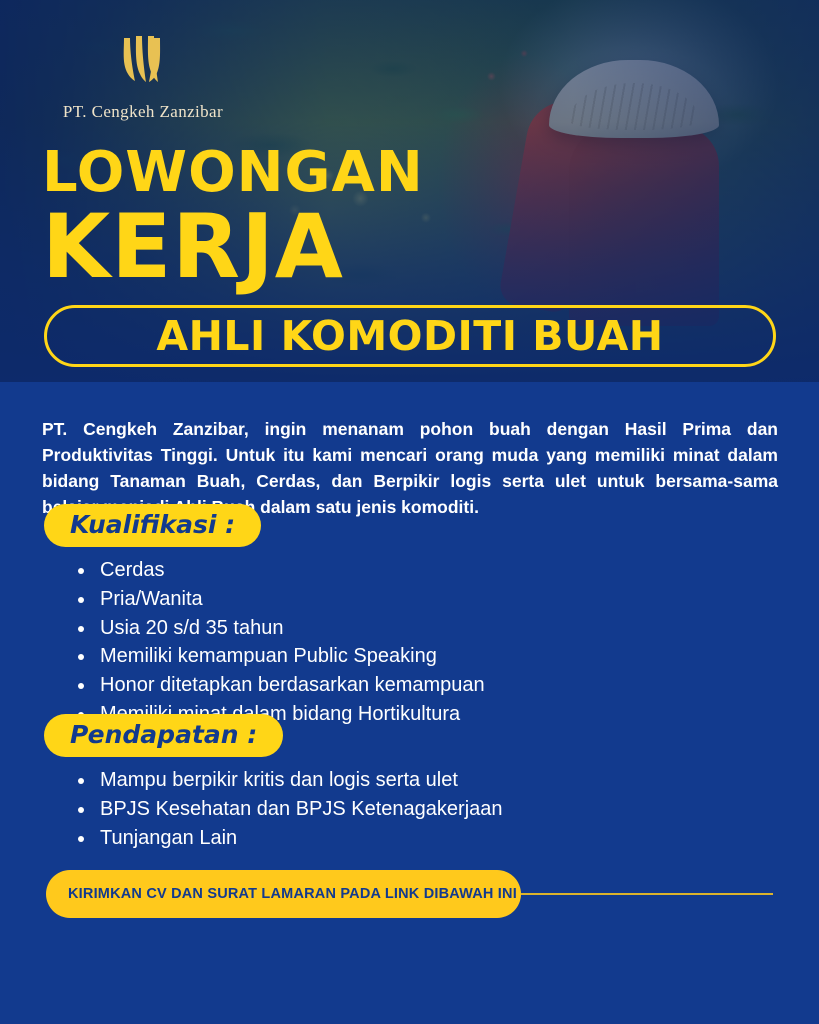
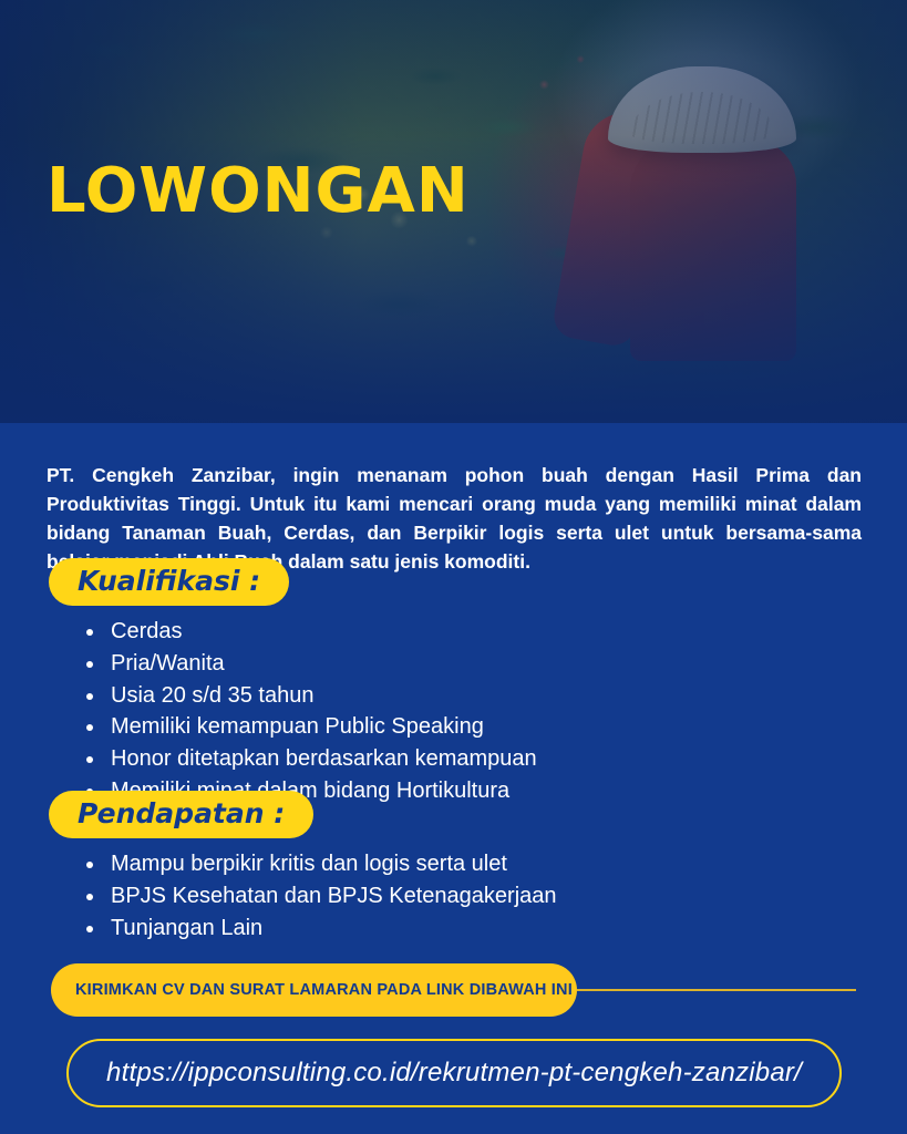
- PT. Cengkeh Zanzibar
  LOWONGAN
- KERJA
- AHLI KOMODITI BUAH
  PT. Cengkeh Zanzibar, ingin menanam pohon buah dengan Hasil Prima dan Produktivitas Tinggi. Untuk itu kami mencari orang muda yang memiliki minat dalam bidang Tanaman Buah, Cerdas, dan Berpikir logis serta ulet untuk bersama-sama b dalam satu jenis komoditi.
  Kualifikasi :
  Cerdas
  Pria/Wanita
  Usia 20 s/d 35 tahun
  Memiliki kemampuan Public Speaking
  Honor ditetapkan berdasarkan kemampuan
  Pendapatan :
  Mampu berpikir kritis dan logis serta ulet
  BPJS Kesehatan dan BPJS Ketenagakerjaan
  Tunjangan Lain
  KIRIMKAN CV DAN SURAT LAMARAN PADA LINK DIBAWAH INI
+ https://ippconsulting.co.id/rekrutmen-pt-cengkeh-zanzibar/
